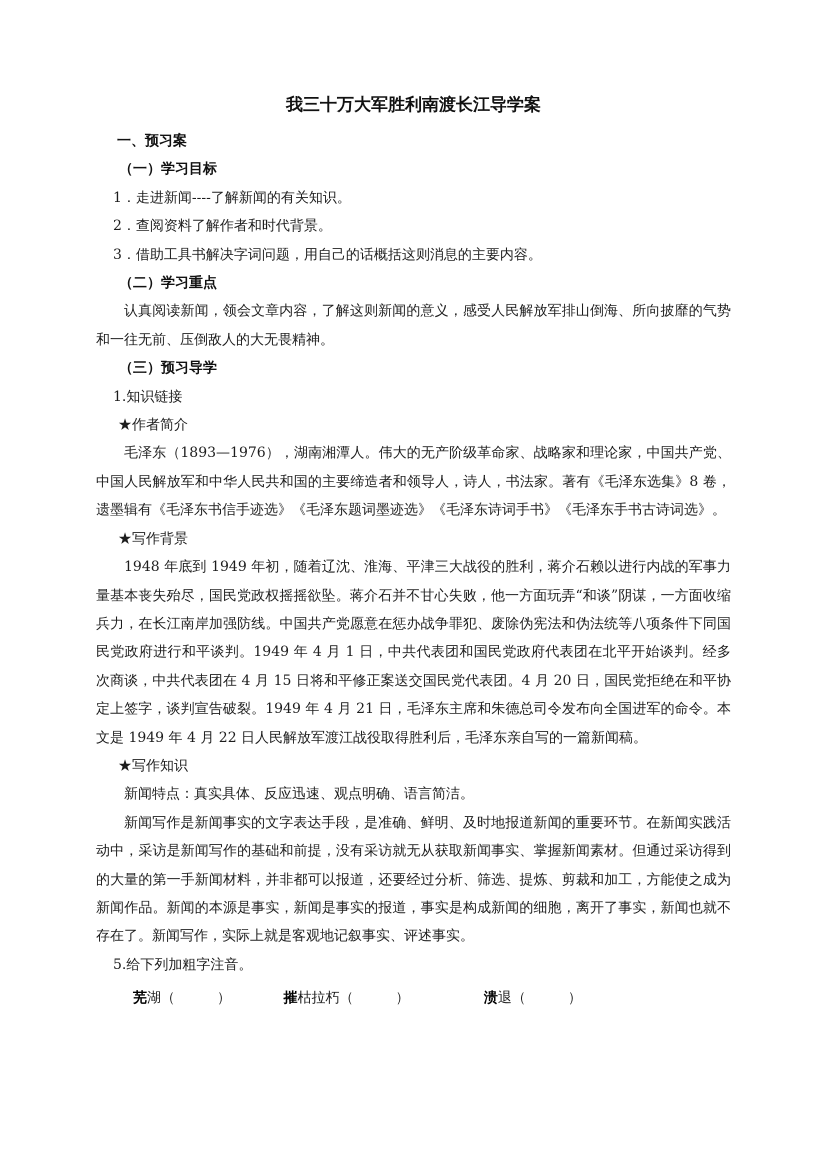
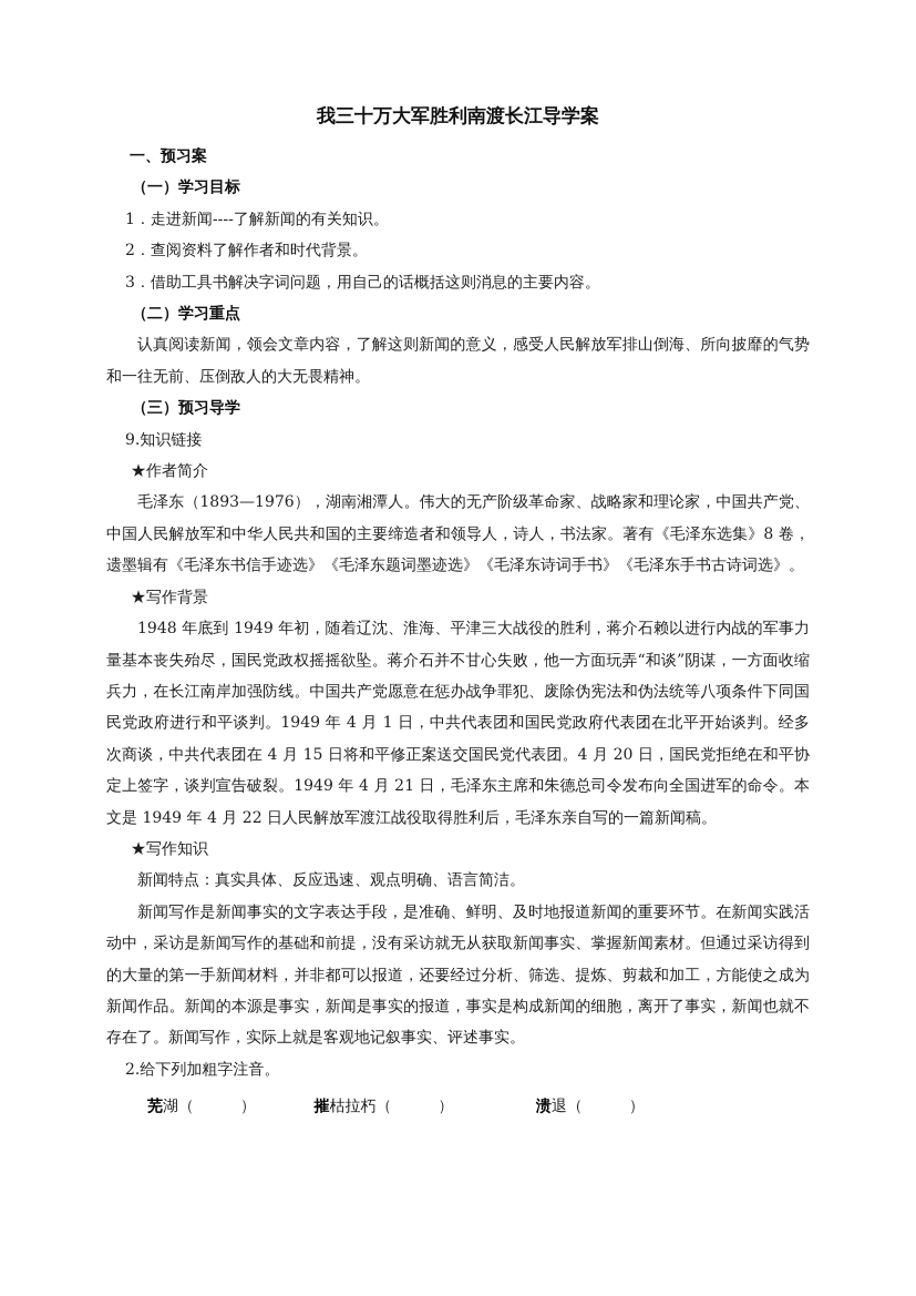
  我三十万大军胜利南渡长江导学案
  一、预习案
  （一）学习目标
  1．走进新闻----了解新闻的有关知识。
  2．查阅资料了解作者和时代背景。
  3．借助工具书解决字词问题，用自己的话概括这则消息的主要内容。
  （二）学习重点
  认真阅读新闻，领会文章内容，了解这则新闻的意义，感受人民解放军排山倒海、所向披靡的气势和一往无前、压倒敌人的大无畏精神。
  （三）预习导学
- 1.知识链接
+ 9.知识链接
  ★作者简介
  毛泽东（1893—1976），湖南湘潭人。伟大的无产阶级革命家、战略家和理论家，中国共产党、中国人民解放军和中华人民共和国的主要缔造者和领导人，诗人，书法家。著有《毛泽东选集》8 卷，遗墨辑有《毛泽东书信手迹选》《毛泽东题词墨迹选》《毛泽东诗词手书》《毛泽东手书古诗词选》。
  ★写作背景
  1948 年底到 1949 年初，随着辽沈、淮海、平津三大战役的胜利，蒋介石赖以进行内战的军事力量基本丧失殆尽，国民党政权摇摇欲坠。蒋介石并不甘心失败，他一方面玩弄“和谈”阴谋，一方面收缩兵力，在长江南岸加强防线。中国共产党愿意在惩办战争罪犯、废除伪宪法和伪法统等八项条件下同国民党政府进行和平谈判。1949 年 4 月 1 日，中共代表团和国民党政府代表团在北平开始谈判。经多次商谈，中共代表团在 4 月 15 日将和平修正案送交国民党代表团。4 月 20 日，国民党拒绝在和平协定上签字，谈判宣告破裂。1949 年 4 月 21 日，毛泽东主席和朱德总司令发布向全国进军的命令。本文是 1949 年 4 月 22 日人民解放军渡江战役取得胜利后，毛泽东亲自写的一篇新闻稿。
  ★写作知识
  新闻特点：真实具体、反应迅速、观点明确、语言简洁。
  新闻写作是新闻事实的文字表达手段，是准确、鲜明、及时地报道新闻的重要环节。在新闻实践活动中，采访是新闻写作的基础和前提，没有采访就无从获取新闻事实、掌握新闻素材。但通过采访得到的大量的第一手新闻材料，并非都可以报道，还要经过分析、筛选、提炼、剪裁和加工，方能使之成为新闻作品。新闻的本源是事实，新闻是事实的报道，事实是构成新闻的细胞，离开了事实，新闻也就不存在了。新闻写作，实际上就是客观地记叙事实、评述事实。
- 5.给下列加粗字注音。
+ 2.给下列加粗字注音。
  芜湖（ ） 摧枯拉朽（ ） 溃退（ ）
